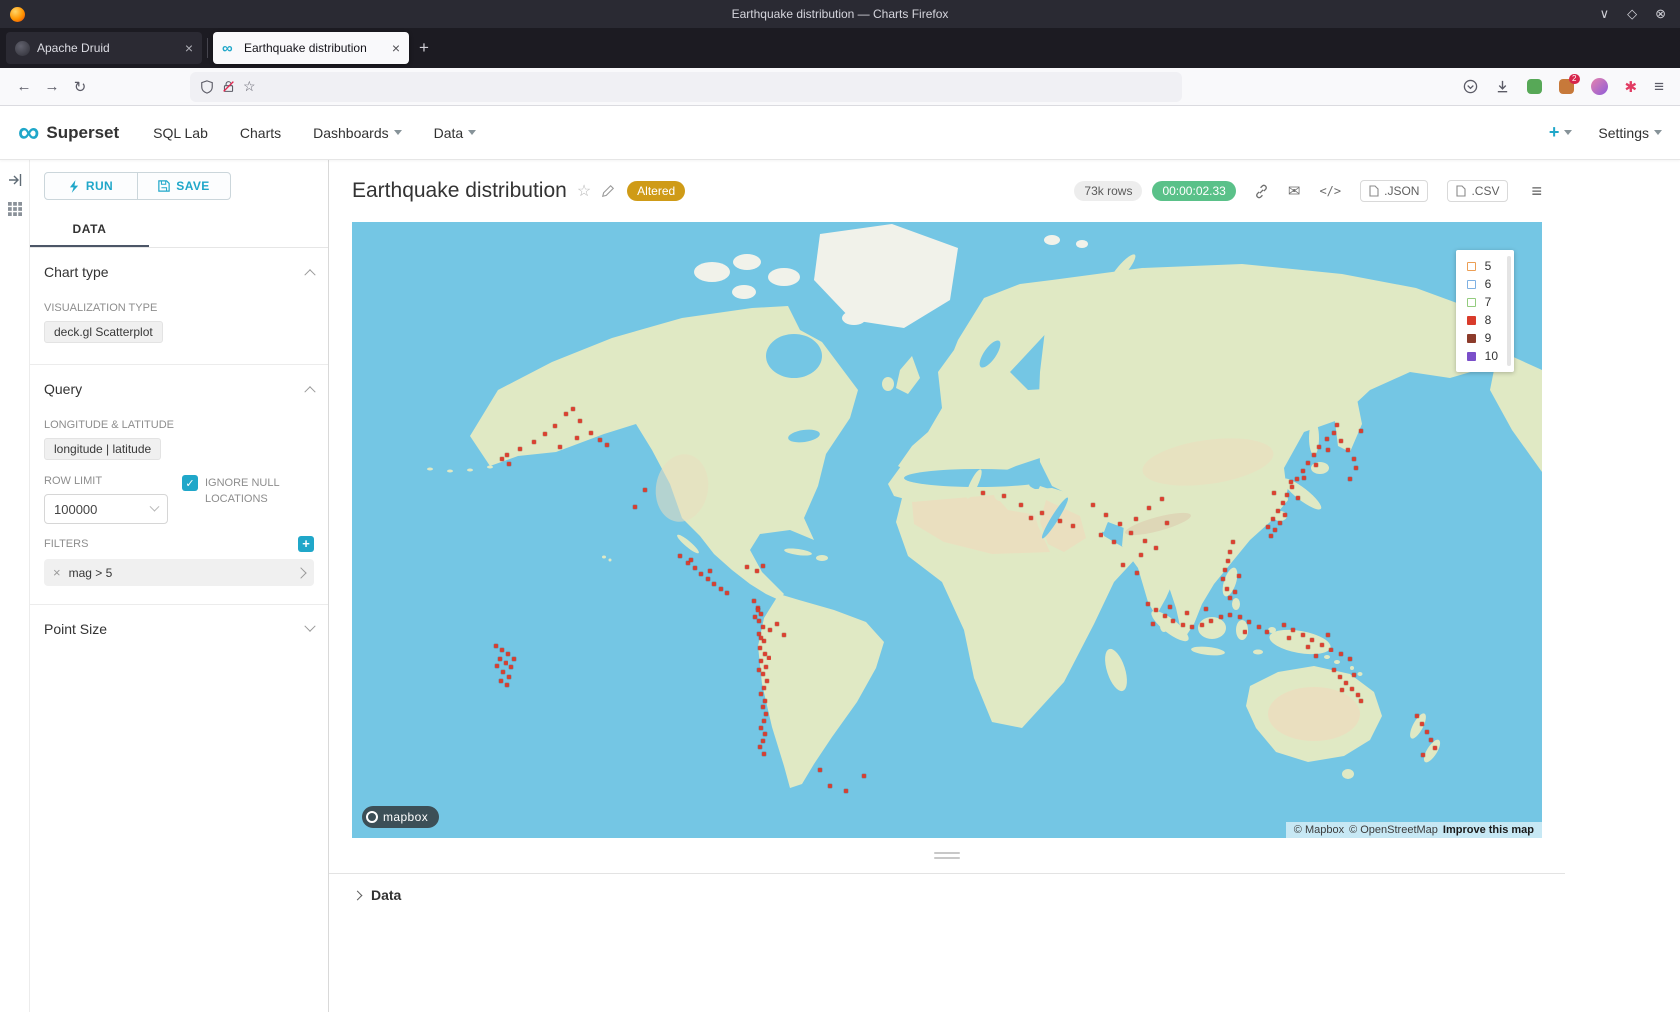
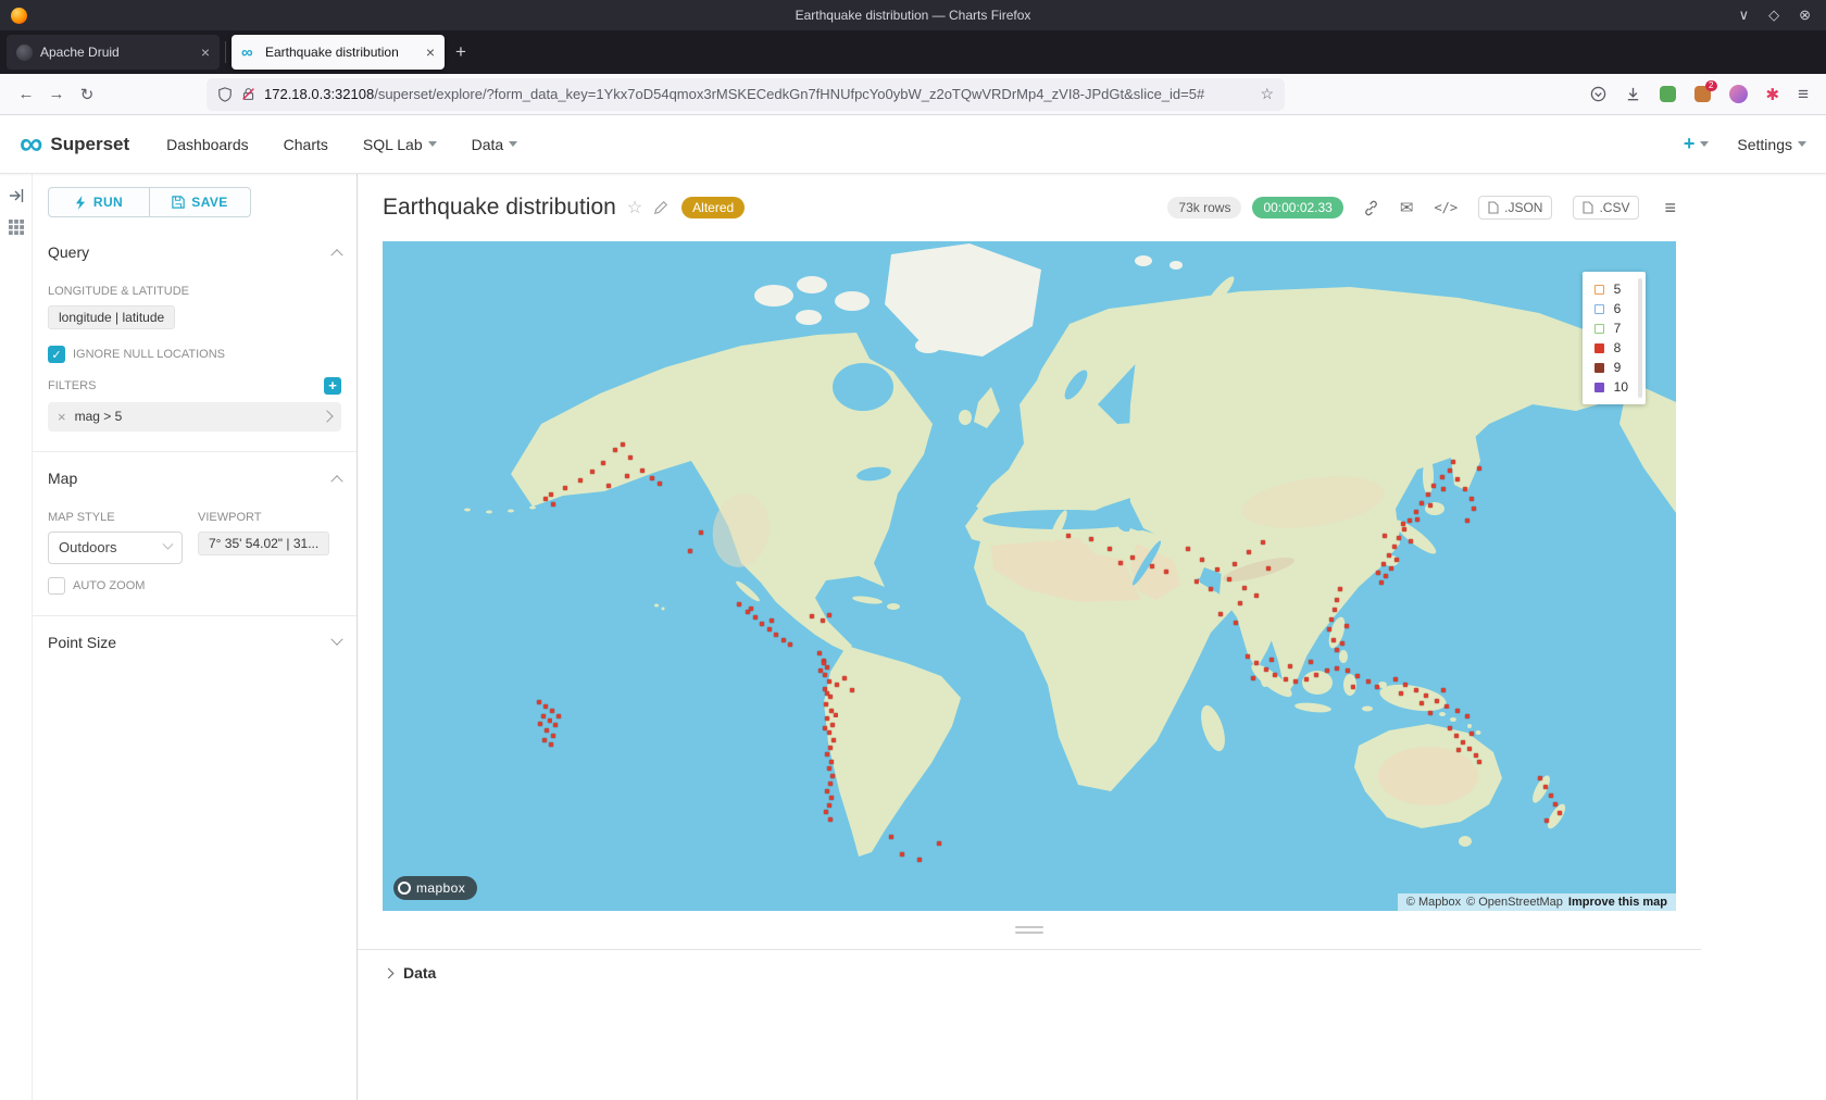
  Earthquake distribution — Charts Firefox
  ∨
  ◇
  ⊗
  Apache Druid
  ×
  ∞
  Earthquake distribution
  ×
  +
  ←
  →
  ↻
+ 172.18.0.3:32108/superset/explore/?form_data_key=1Ykx7oD54qmox3rMSKECedkGn7fHNUfpcYo0ybW_z2oTQwVRDrMp4_zVI8-JPdGt&slice_id=5#
  ☆
  2
  ✱
  ≡
  ∞
  Superset
- SQL Lab
+ Dashboards
  Charts
- Dashboards
+ SQL Lab
  Data
  +
  Settings
  RUN
  SAVE
- DATA
- Chart type
- VISUALIZATION TYPE
- deck.gl Scatterplot
  Query
  LONGITUDE & LATITUDE
  longitude | latitude
- ROW LIMIT
- 100000
  ✓
  IGNORE NULL LOCATIONS
  FILTERS
  +
  ×
  mag > 5
+ Map
+ MAP STYLE
+ Outdoors
+ VIEWPORT
+ 7° 35' 54.02" | 31...
+ AUTO ZOOM
  Point Size
  Earthquake distribution
  ☆
  Altered
  73k rows
  00:00:02.33
  ✉
  </>
  .JSON
  .CSV
  ≡
  5
  6
  7
  8
  9
  10
  mapbox
  © Mapbox
  © OpenStreetMap
  Improve this map
  Data
